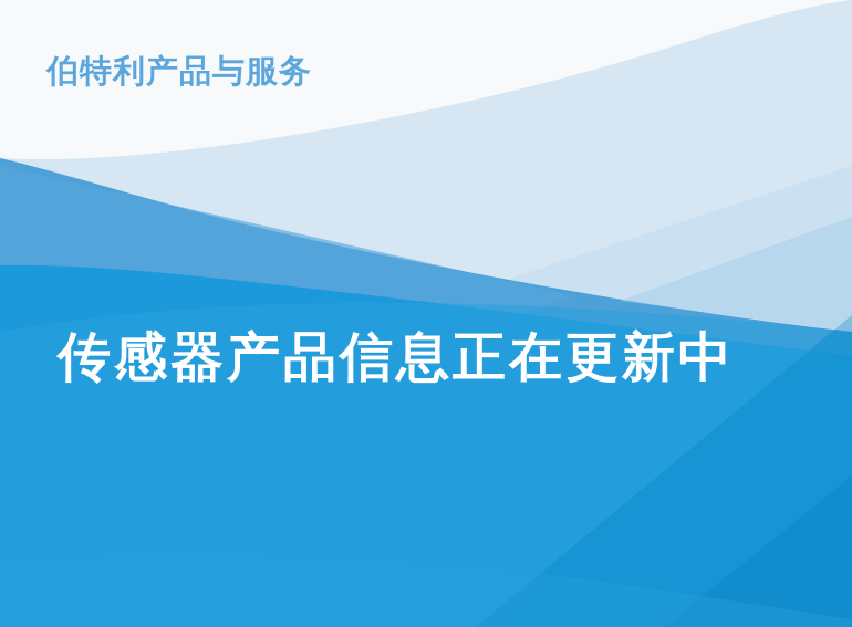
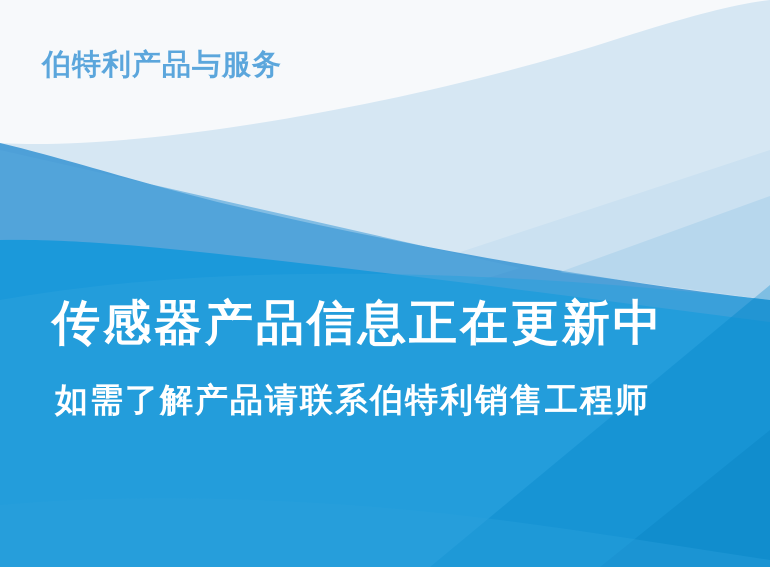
  伯特利产品与服务
  传感器产品信息正在更新中
+ 如需了解产品请联系伯特利销售工程师
